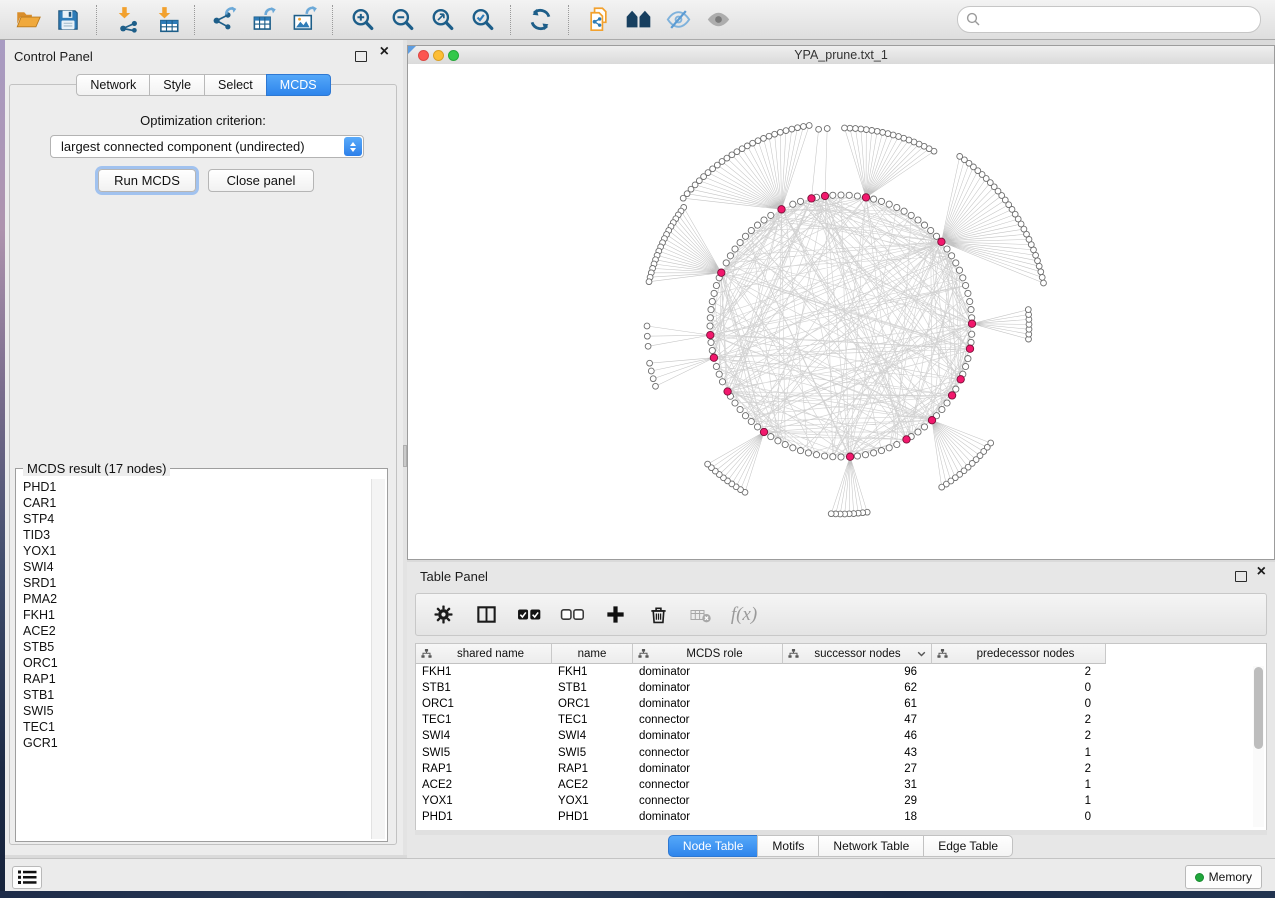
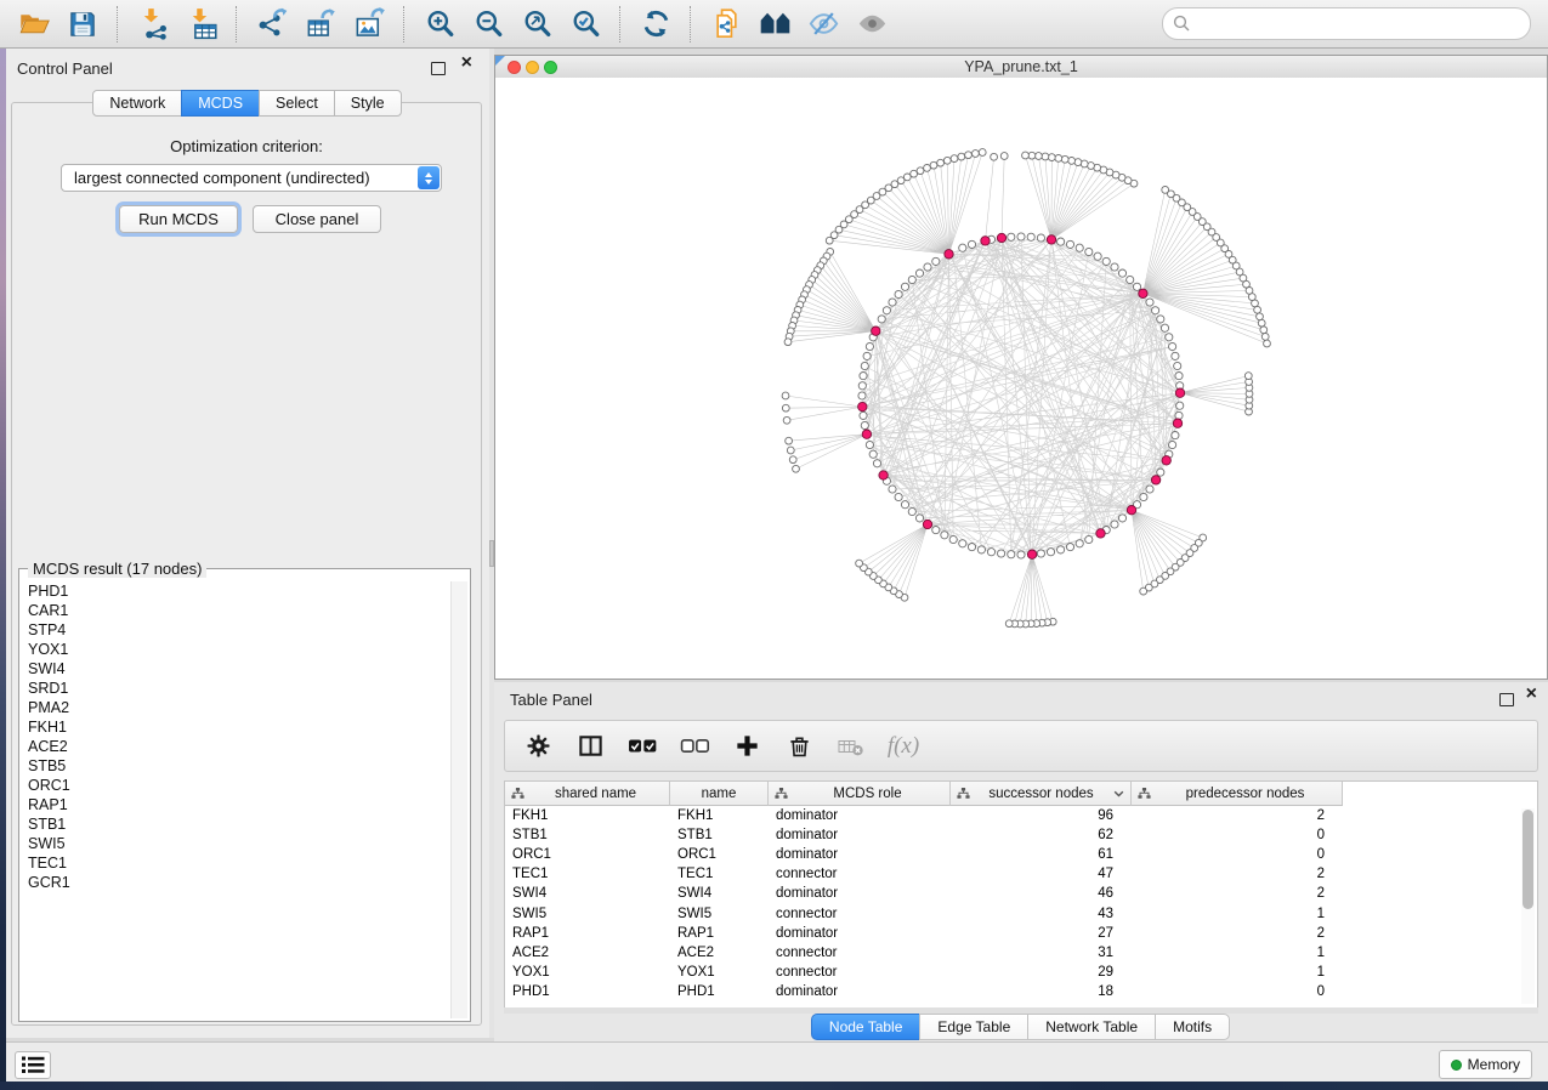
  Control Panel
  ×
  Optimization criterion:
  largest connected component (undirected)
  Run MCDS
  Close panel
  MCDS result (17 nodes)
  PHD1
  CAR1
  STP4
- TID3
  YOX1
  SWI4
  SRD1
  PMA2
  FKH1
  ACE2
  STB5
  ORC1
  RAP1
  STB1
  SWI5
  TEC1
  GCR1
  Network
- Style
+ MCDS
  Select
- MCDS
+ Style
  YPA_prune.txt_1
  Table Panel
  ×
  f(x)
  shared name
  name
  MCDS role
  successor nodes
  predecessor nodes
  FKH1
  FKH1
  dominator
  96
  2
  STB1
  STB1
  dominator
  62
  0
  ORC1
  ORC1
  dominator
  61
  0
  TEC1
  TEC1
  connector
  47
  2
  SWI4
  SWI4
  dominator
  46
  2
  SWI5
  SWI5
  connector
  43
  1
  RAP1
  RAP1
  dominator
  27
  2
  ACE2
  ACE2
  connector
  31
  1
  YOX1
  YOX1
  connector
  29
  1
  PHD1
  PHD1
  dominator
  18
  0
  Node Table
- Motifs
+ Edge Table
  Network Table
- Edge Table
+ Motifs
  Memory
